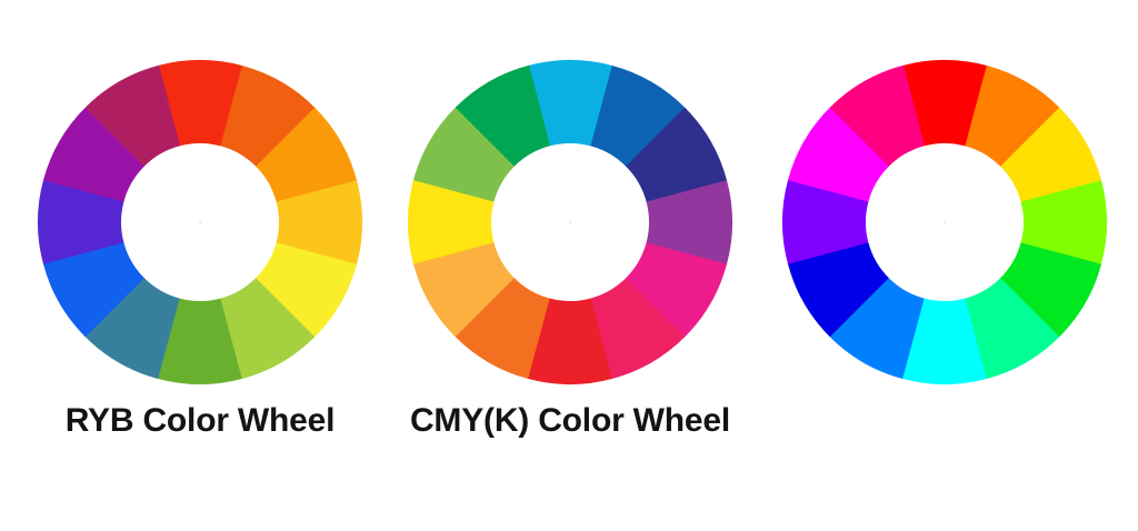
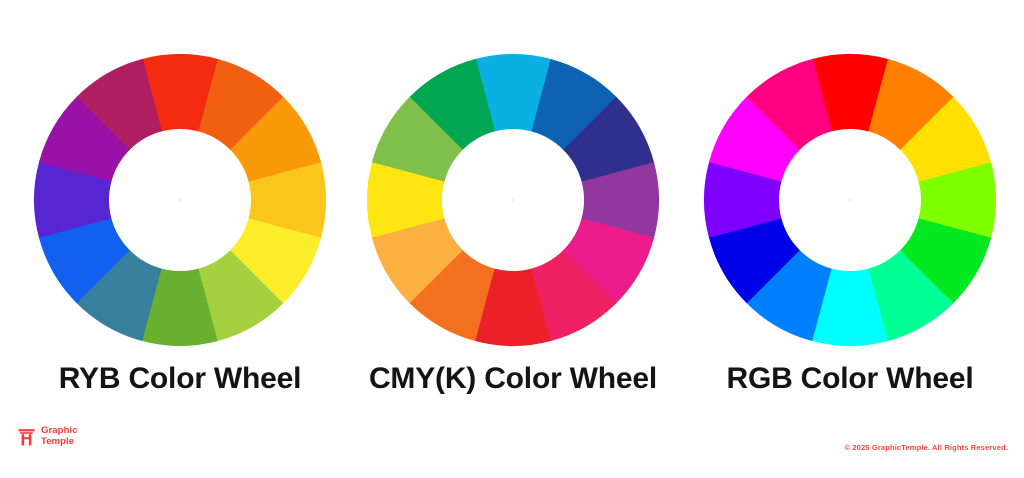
  RYB Color Wheel
  CMY(K) Color Wheel
+ RGB Color Wheel
+ Graphic
+ Temple
+ © 2025 GraphicTemple. All Rights Reserved.
